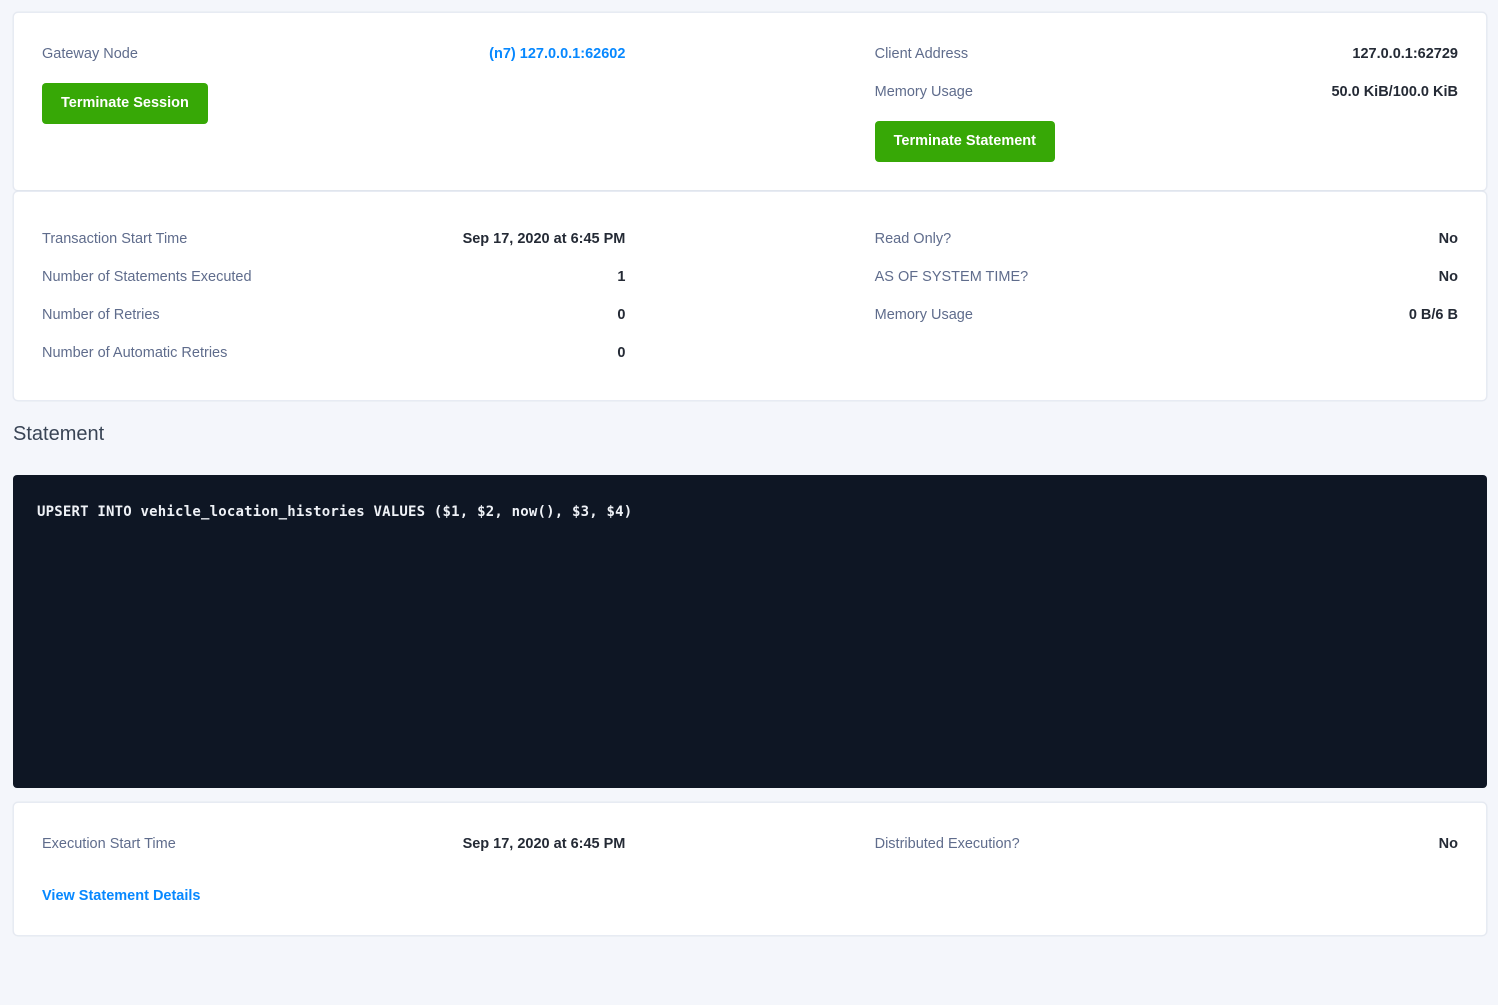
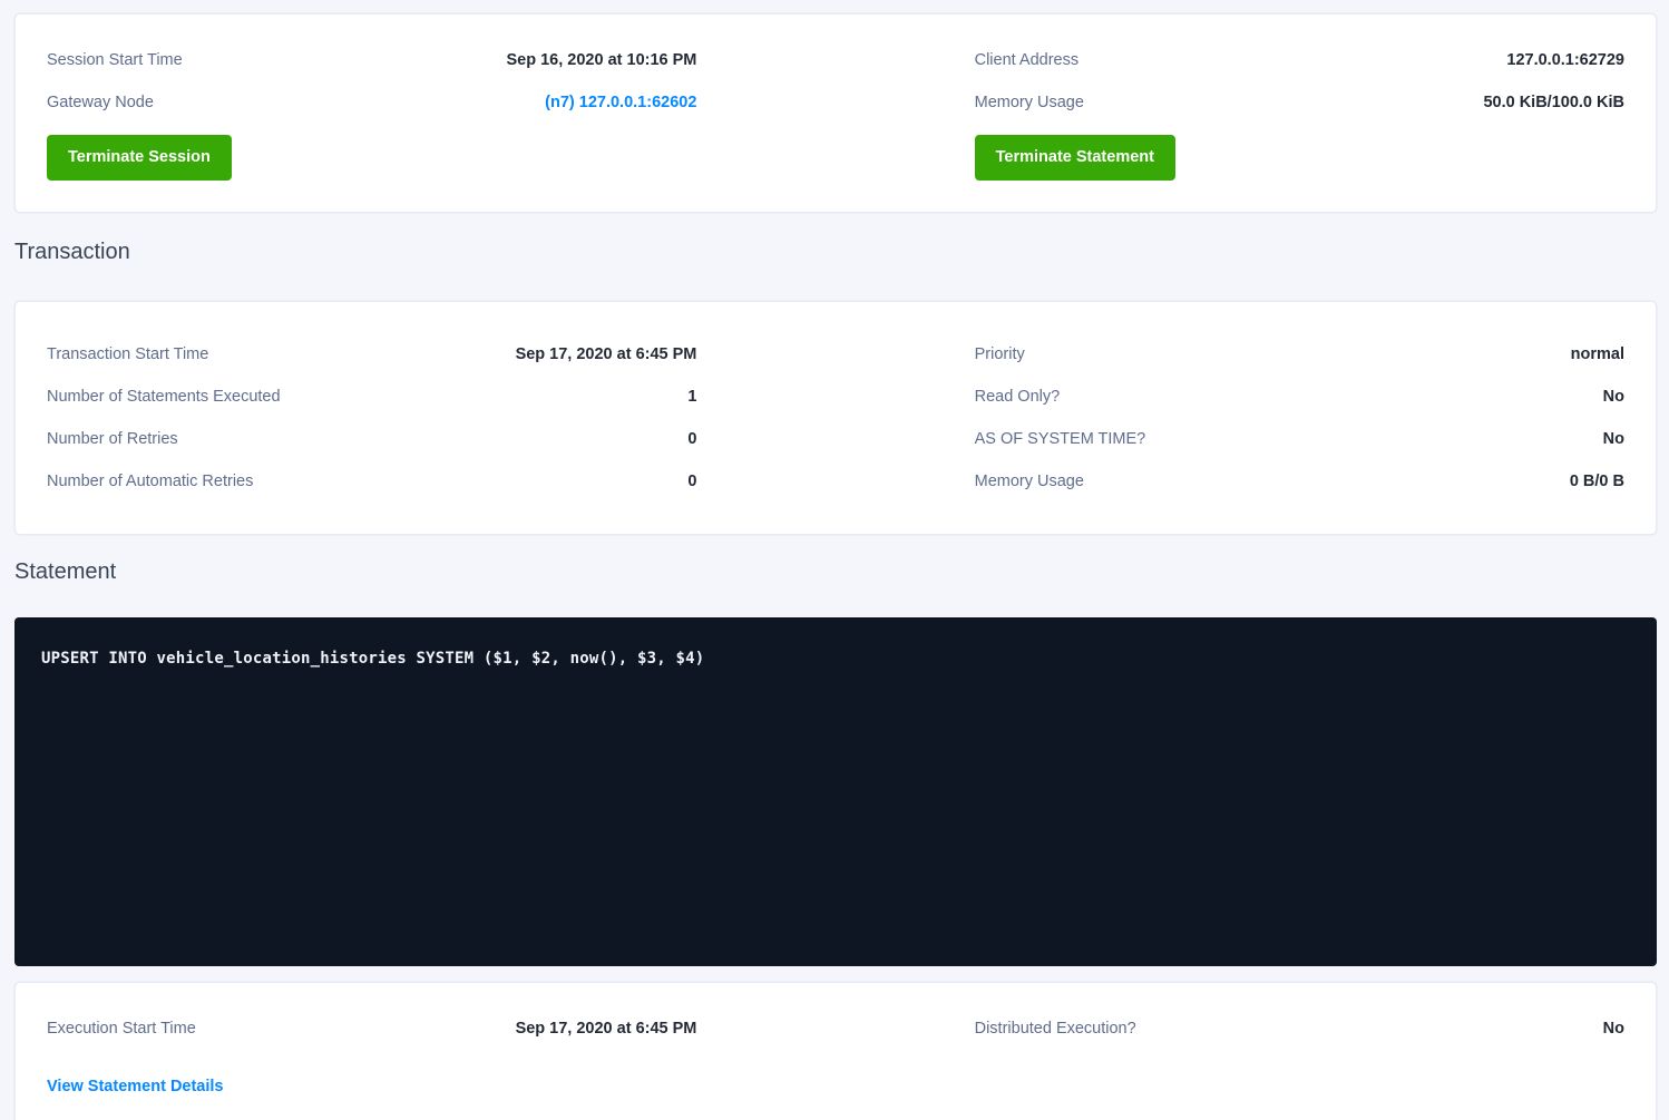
+ Session Start Time
+ Sep 16, 2020 at 10:16 PM
  Gateway Node
  (n7) 127.0.0.1:62602
  Terminate Session
  Client Address
  127.0.0.1:62729
  Memory Usage
  50.0 KiB/100.0 KiB
  Terminate Statement
+ Transaction
  Transaction Start Time
  Sep 17, 2020 at 6:45 PM
  Number of Statements Executed
  1
  Number of Retries
  0
  Number of Automatic Retries
  0
+ Priority
+ normal
  Read Only?
  No
  AS OF SYSTEM TIME?
  No
  Memory Usage
- 0 B/6 B
+ 0 B/0 B
  Statement
- UPSERT INTO vehicle_location_histories VALUES ($1, $2, now(), $3, $4)
+ UPSERT INTO vehicle_location_histories SYSTEM ($1, $2, now(), $3, $4)
  Execution Start Time
  Sep 17, 2020 at 6:45 PM
  View Statement Details
  Distributed Execution?
  No
